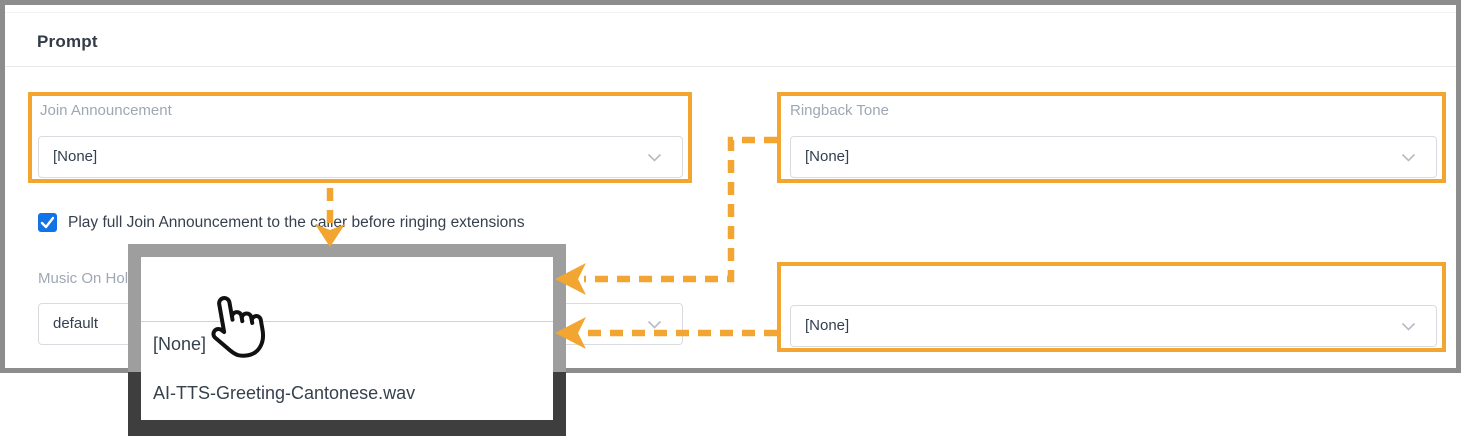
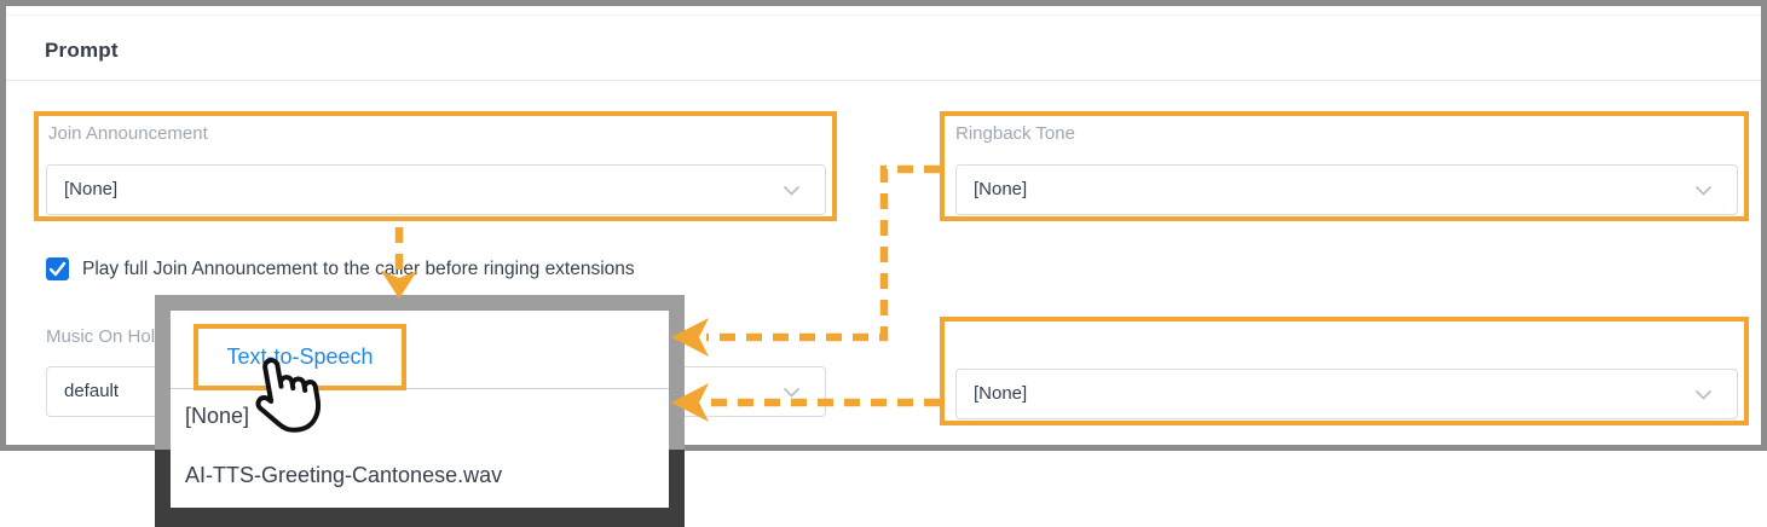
  Prompt
  Join Announcement
  [None]
  Ringback Tone
  [None]
  Play full Join Announcement to the caer before ringing extensions
  Music On Hol
  default
  [None]
+ Text-to-Speech
  [None]
  AI-TTS-Greeting-Cantonese.wav
